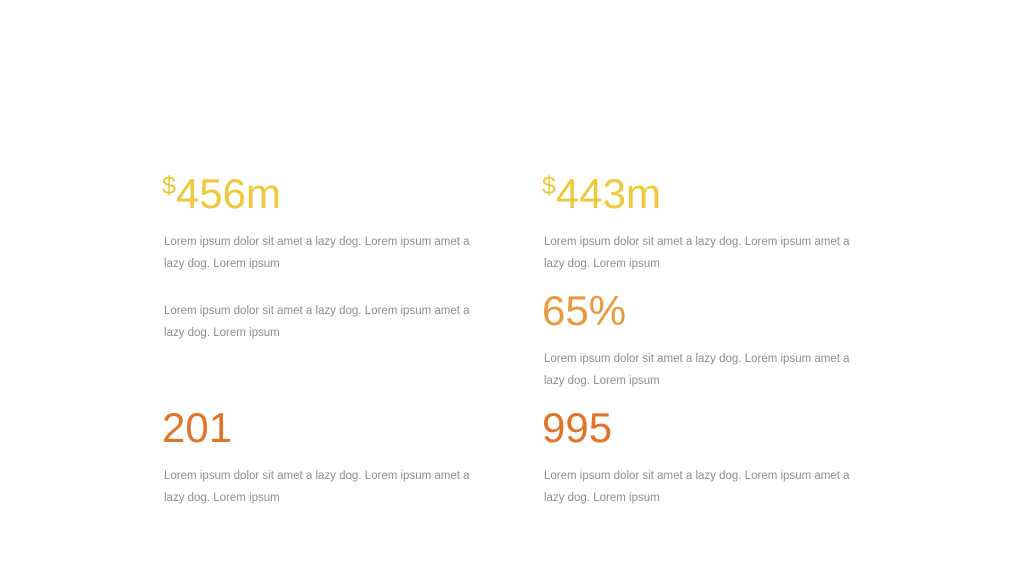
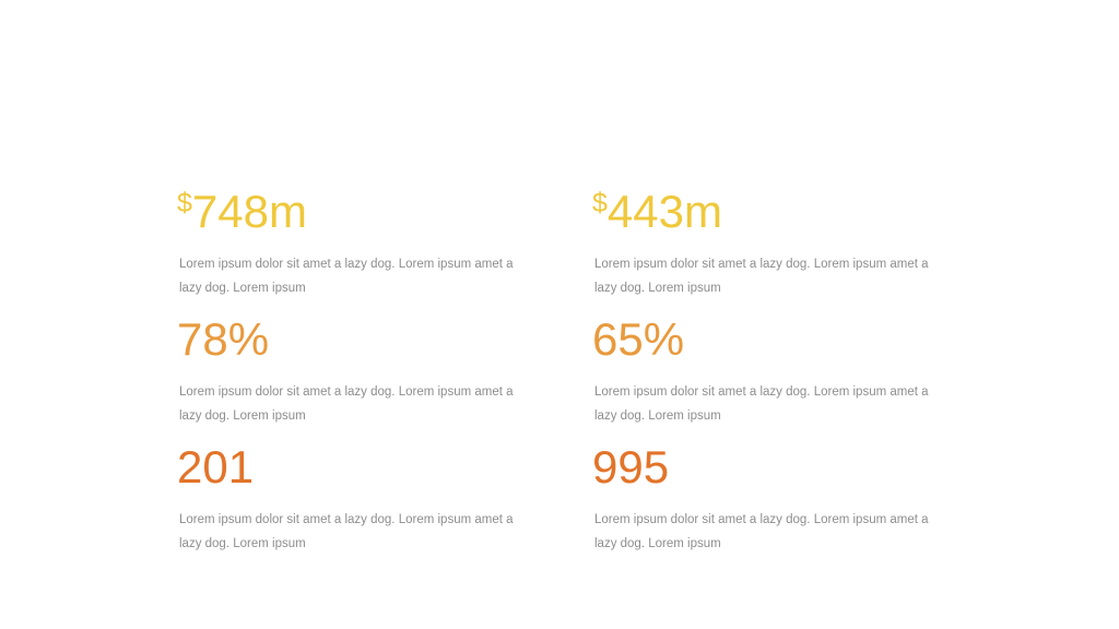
- $456m
+ $748m
  Lorem ipsum dolor sit amet a lazy dog. Lorem ipsum amet a lazy dog. Lorem ipsum
+ 78%
  Lorem ipsum dolor sit amet a lazy dog. Lorem ipsum amet a lazy dog. Lorem ipsum
  201
  Lorem ipsum dolor sit amet a lazy dog. Lorem ipsum amet a lazy dog. Lorem ipsum
  $443m
  Lorem ipsum dolor sit amet a lazy dog. Lorem ipsum amet a lazy dog. Lorem ipsum
  65%
  Lorem ipsum dolor sit amet a lazy dog. Lorem ipsum amet a lazy dog. Lorem ipsum
  995
  Lorem ipsum dolor sit amet a lazy dog. Lorem ipsum amet a lazy dog. Lorem ipsum
